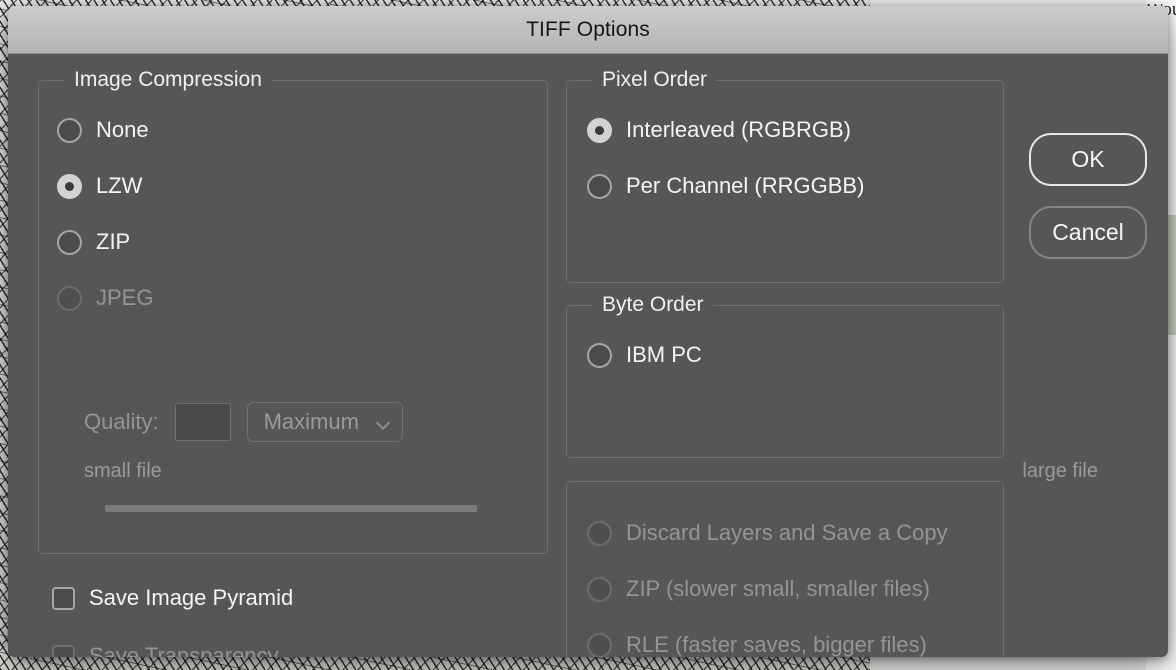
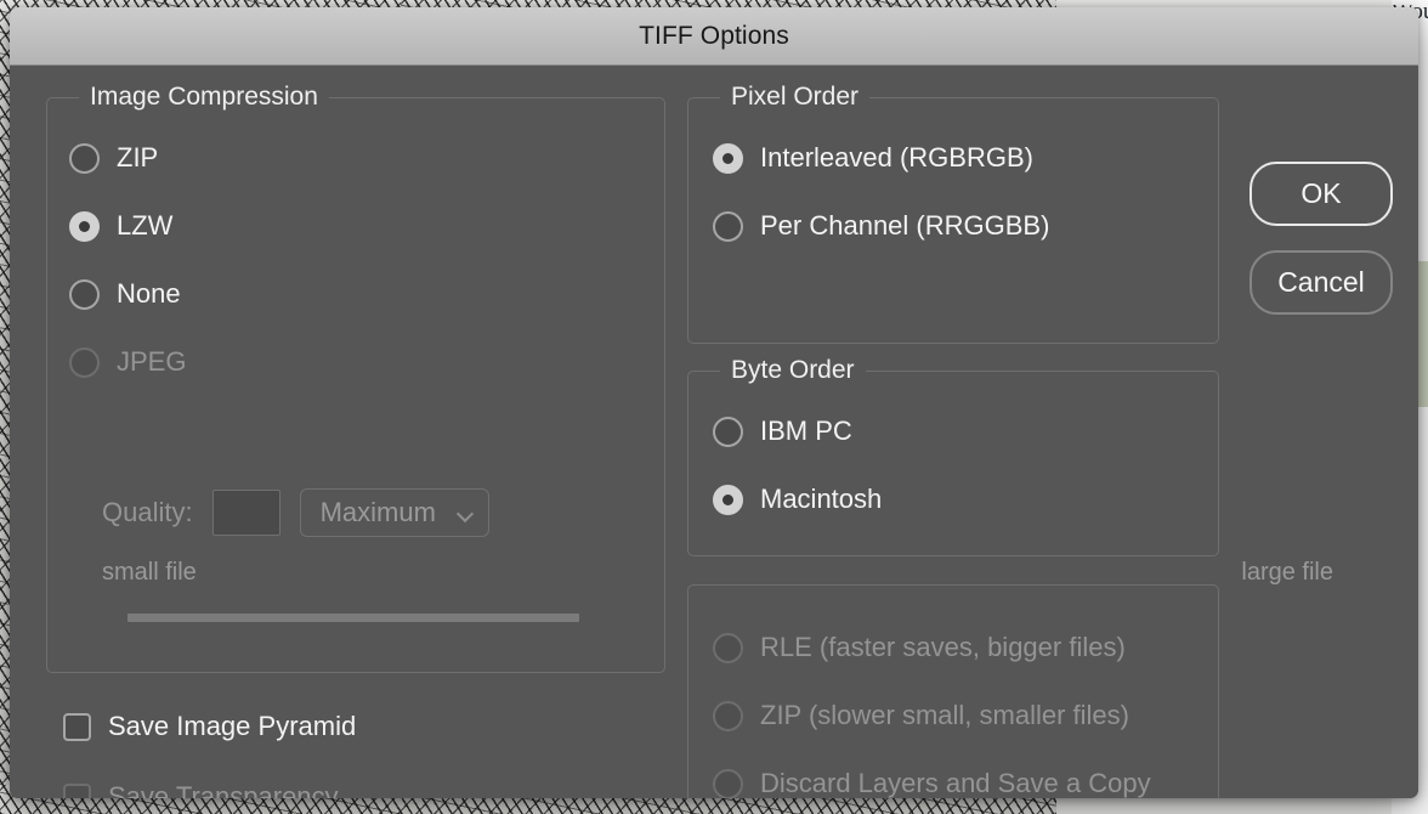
  TIFF Options
  Image Compression
- None
+ ZIP
  LZW
- ZIP
+ None
  JPEG
  Quality:
  Maximum
  small file
  large file
  Save Image Pyramid
  Save Transparency
  Pixel Order
  Interleaved (RGBRGB)
  Per Channel (RRGGBB)
  Byte Order
  IBM PC
+ Macintosh
- Discard Layers and Save a Copy
+ RLE (faster saves, bigger files)
  ZIP (slower small, smaller files)
- RLE (faster saves, bigger files)
+ Discard Layers and Save a Copy
  OK
  Cancel
